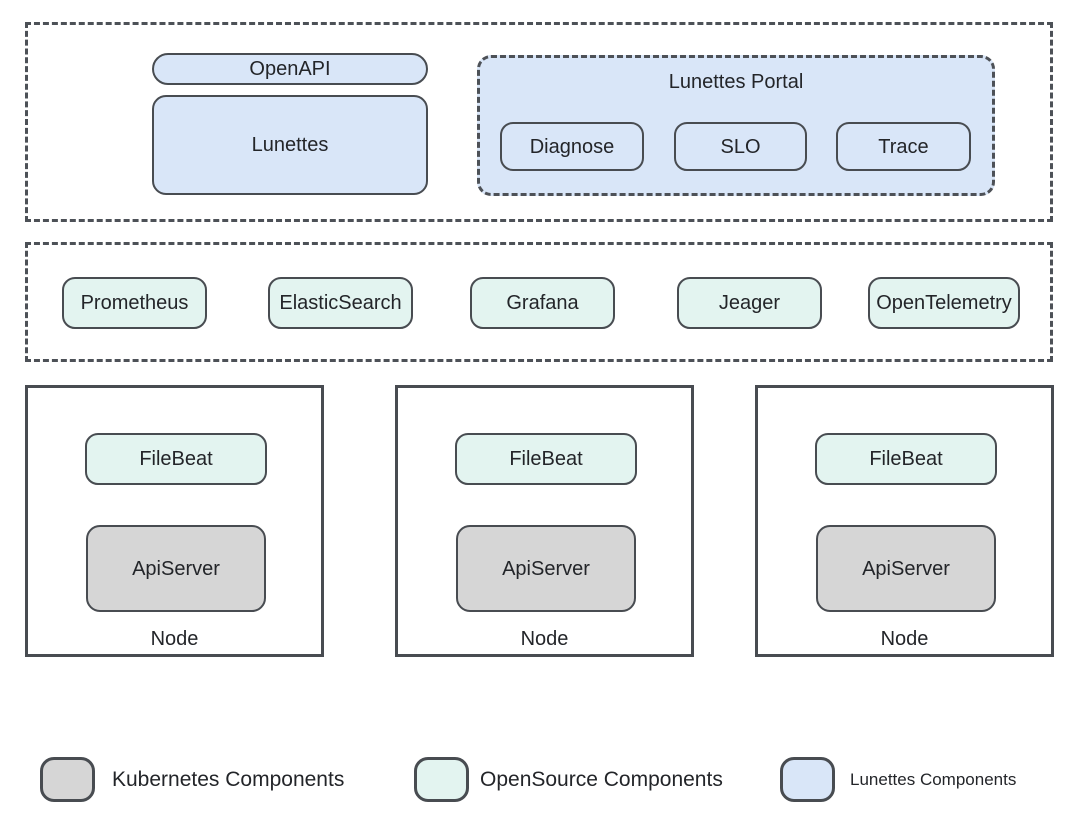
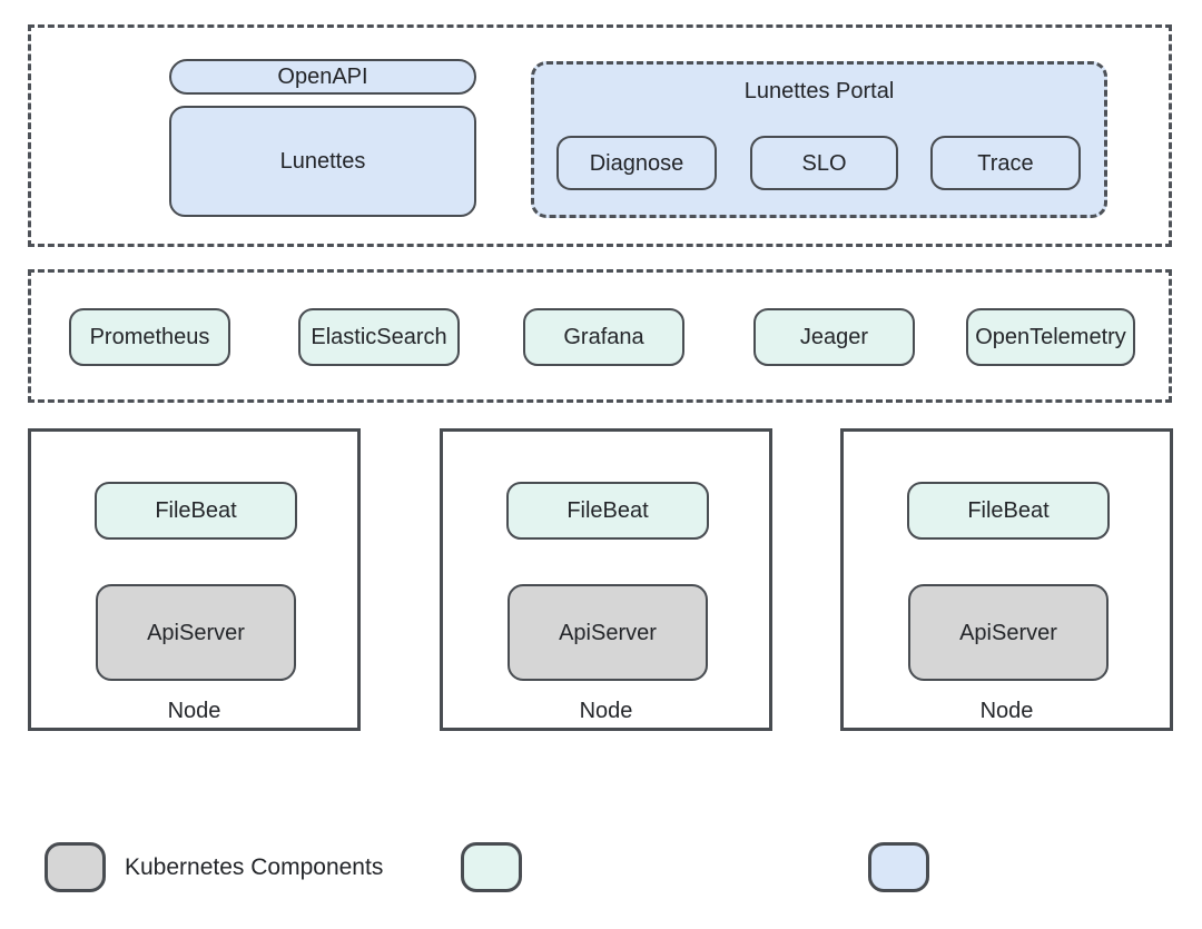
  OpenAPI
  Lunettes
  Lunettes Portal
  Diagnose
  SLO
  Trace
  Prometheus
  ElasticSearch
  Grafana
  Jeager
  OpenTelemetry
  FileBeat
  ApiServer
  Node
  FileBeat
  ApiServer
  Node
  FileBeat
  ApiServer
  Node
  Kubernetes Components
- OpenSource Components
- Lunettes Components
